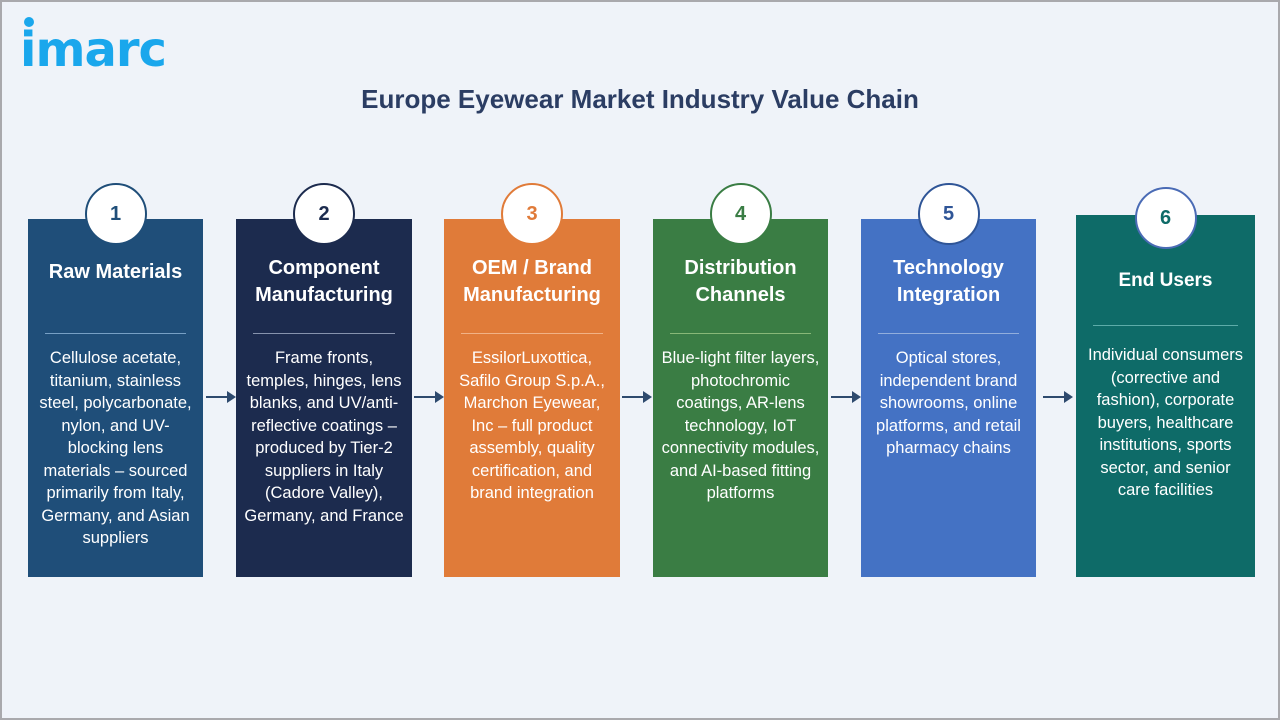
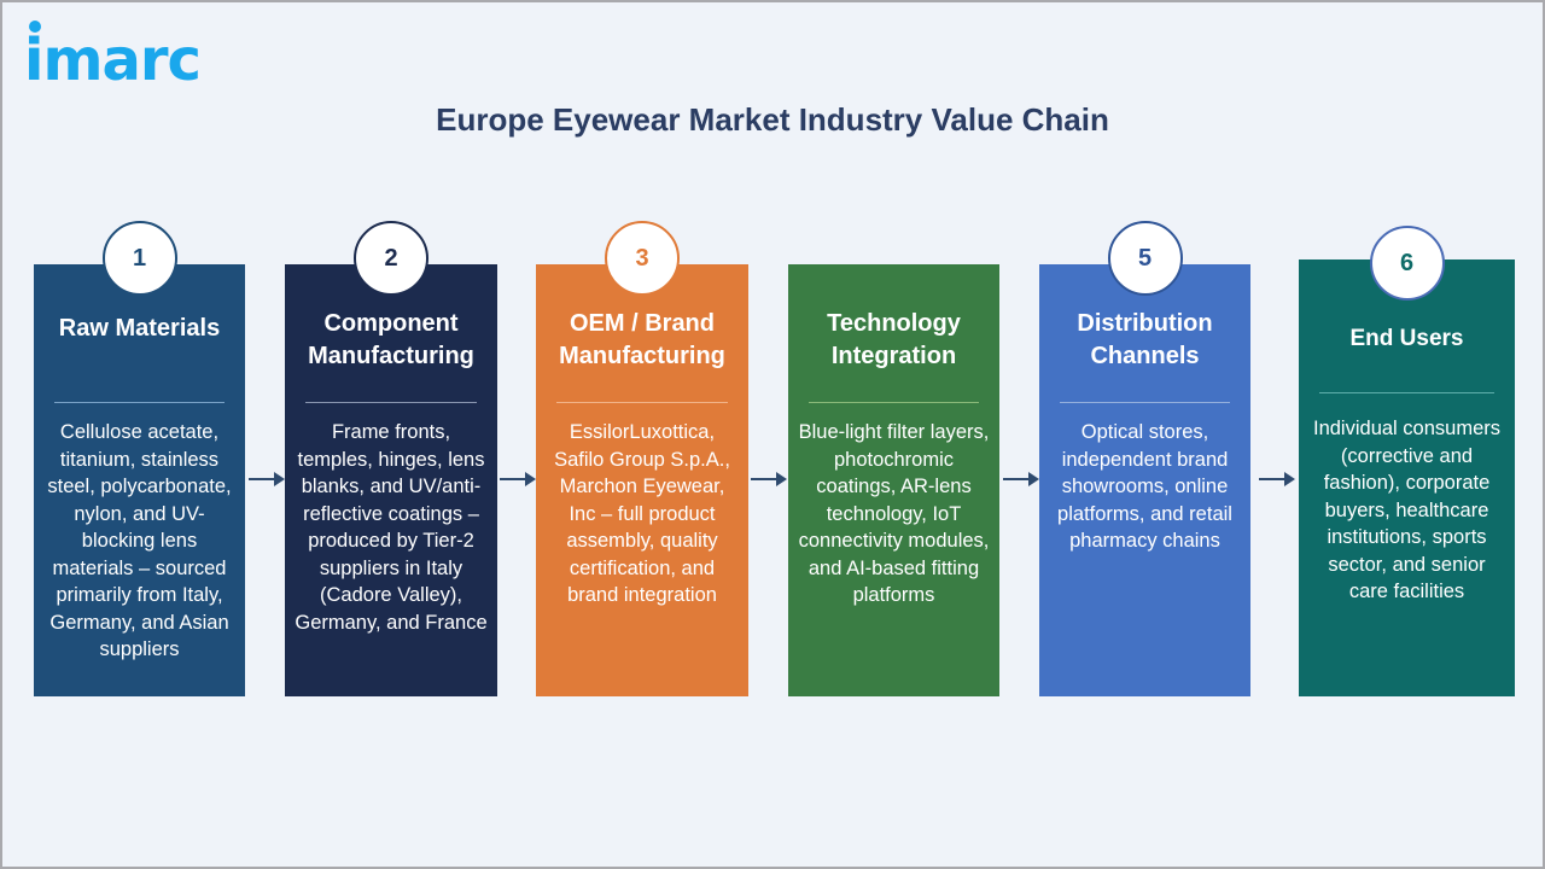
  imarc
  Europe Eyewear Market Industry Value Chain
  1
  Raw Materials
  Cellulose acetate, titanium, stainless steel, polycarbonate, nylon, and UV-blocking lens materials – sourced primarily from Italy, Germany, and Asian suppliers
  2
  Component Manufacturing
  Frame fronts, temples, hinges, lens blanks, and UV/anti-reflective coatings – produced by Tier-2 suppliers in Italy (Cadore Valley), Germany, and France
  3
  OEM / Brand Manufacturing
  EssilorLuxottica, Safilo Group S.p.A., Marchon Eyewear, Inc – full product assembly, quality certification, and brand integration
- 4
- Distribution Channels
+ Technology Integration
  Blue-light filter layers, photochromic coatings, AR-lens technology, IoT connectivity modules, and AI-based fitting platforms
  5
- Technology Integration
+ Distribution Channels
  Optical stores, independent brand showrooms, online platforms, and retail pharmacy chains
  6
  End Users
  Individual consumers (corrective and fashion), corporate buyers, healthcare institutions, sports sector, and senior care facilities
